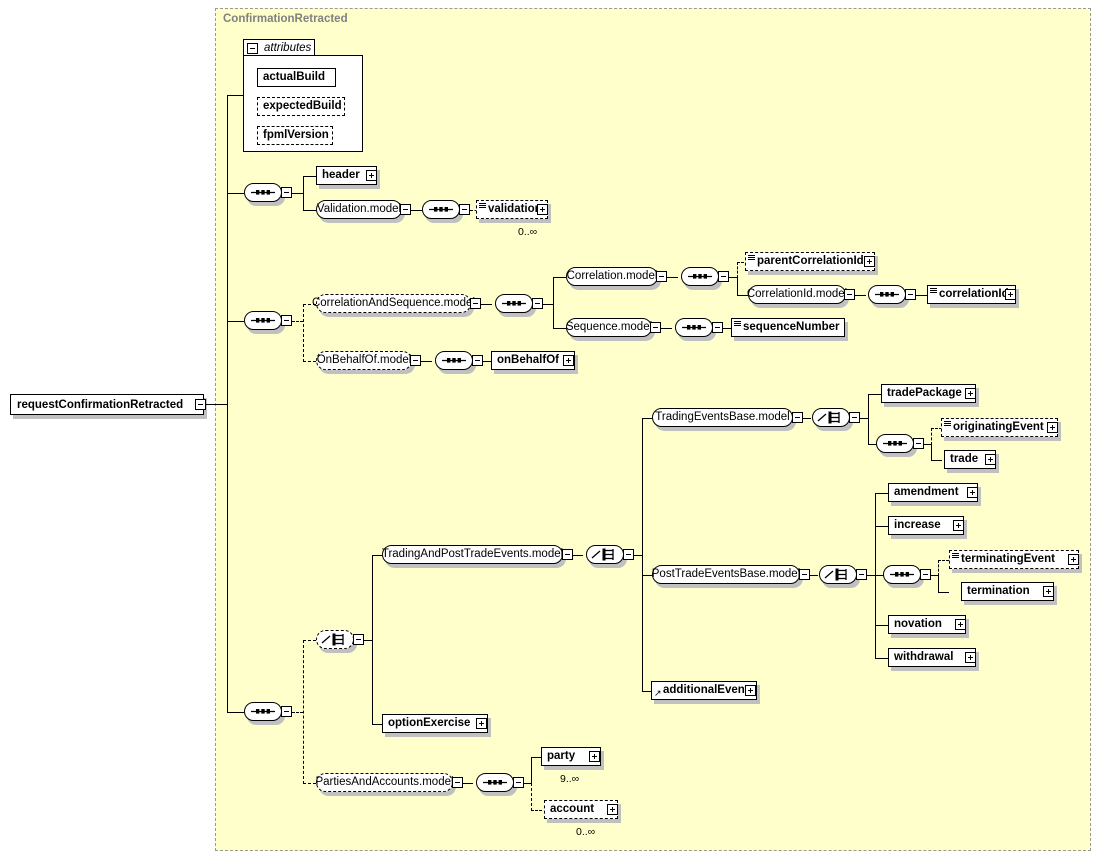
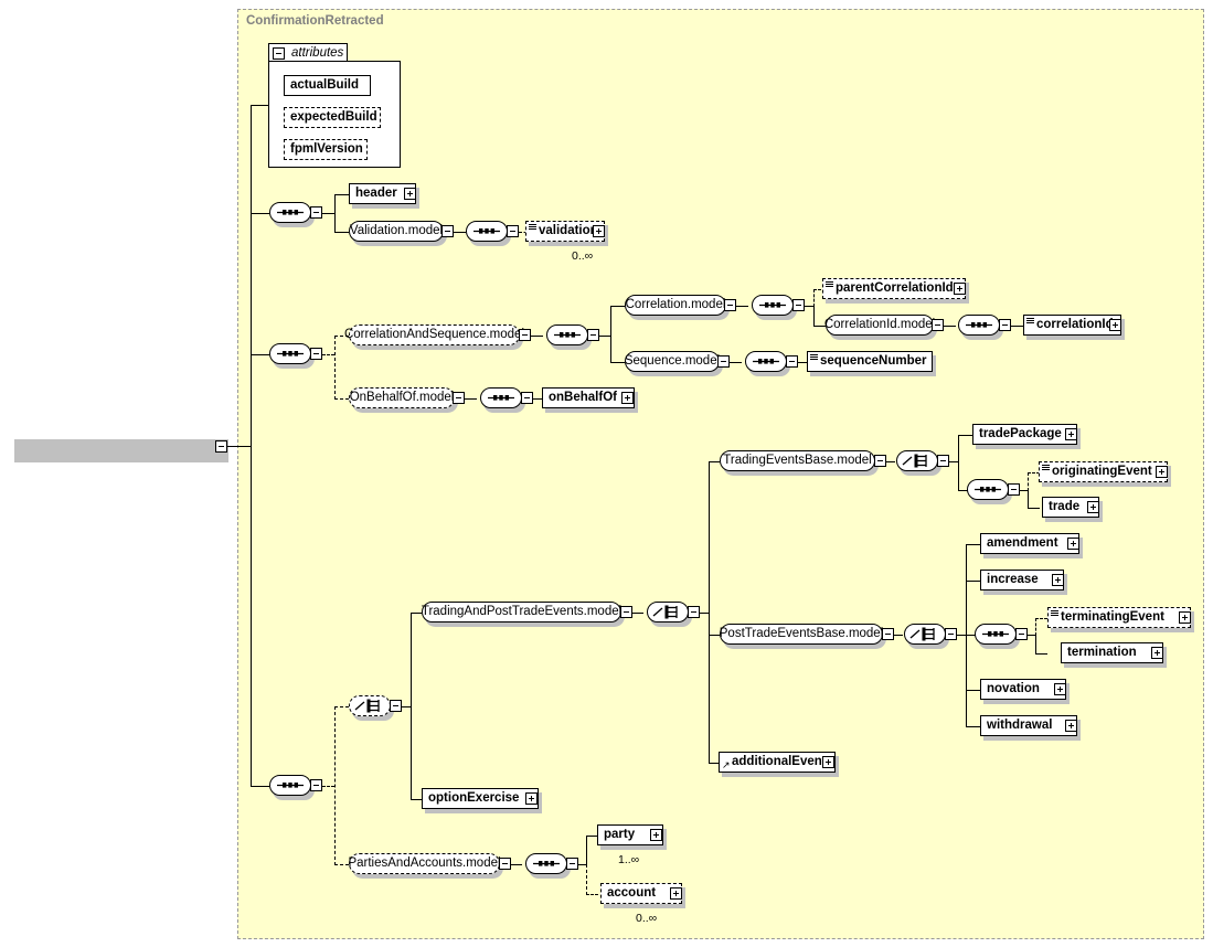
  ConfirmationRetracted
  attributes
  actualBuild
  expectedBuild
  fpmlVersion
- requestConfirmationRetracted
  header
  Validation.mode
  validatio
  0..∞
  CorrelationAndSequence.mod
  Correlation.mode
  parentCorrelationId
  CorrelationId.mode
  correlationI
  Sequence.mode
  sequenceNumber
  OnBehalfOf.mode
  onBehalfOf
  TradingAndPostTradeEvents.mode
  TradingEventsBase.model
  tradePackage
  originatingEvent
  trade
  PostTradeEventsBase.mode
  amendment
  increase
  terminatingEvent
  termination
  novation
  withdrawal
  ↗
  additionalEven
  optionExercise
  PartiesAndAccounts.mode
  party
- 9..∞
+ 1..∞
  account
  0..∞
